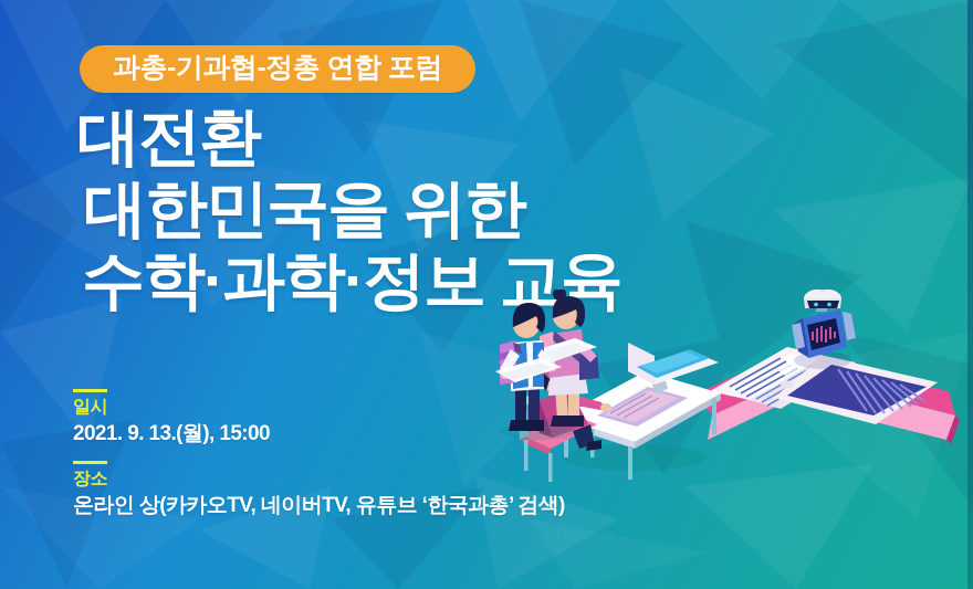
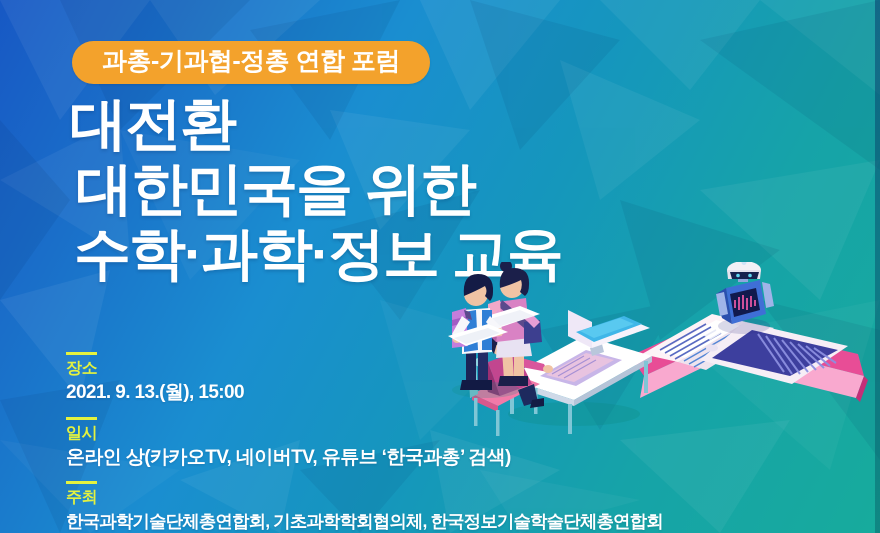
  과총-기과협-정총 연합 포럼
  대전환
  대한민국을 위한
  수학·과학·정보 교육
- 일시
+ 장소
  2021. 9. 13.(월), 15:00
- 장소
+ 일시
  온라인 상(카카오TV, 네이버TV, 유튜브 ‘한국과총’ 검색)
+ 주최
+ 한국과학기술단체총연합회, 기초과학학회협의체, 한국정보기술학술단체총연합회
